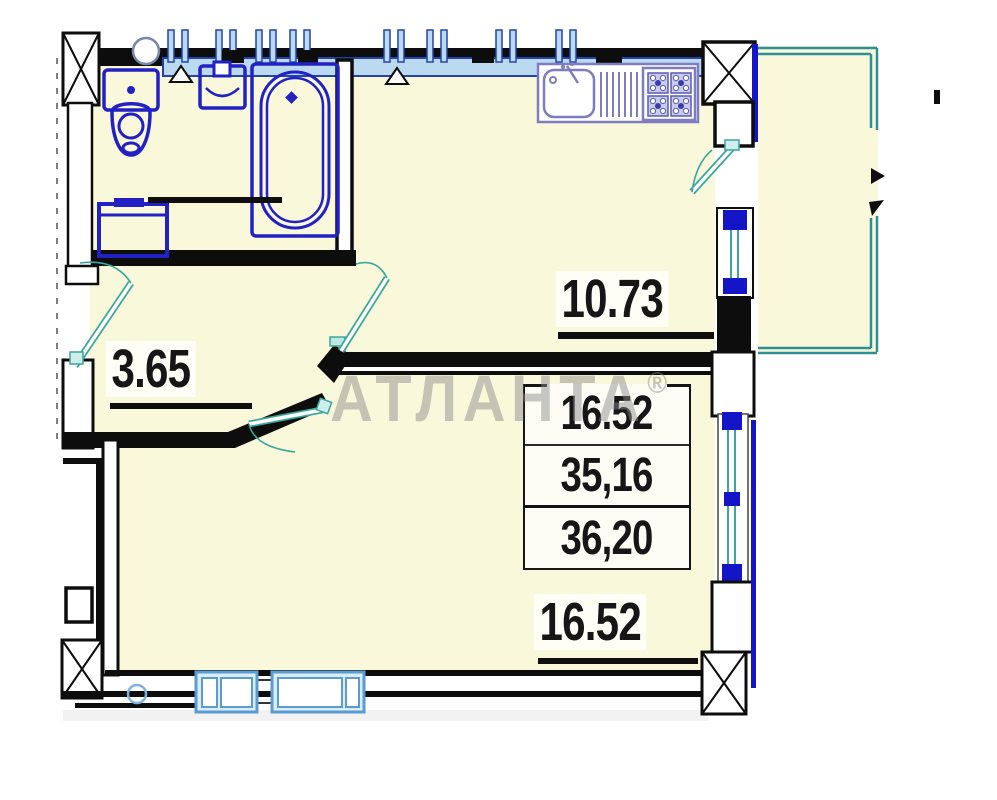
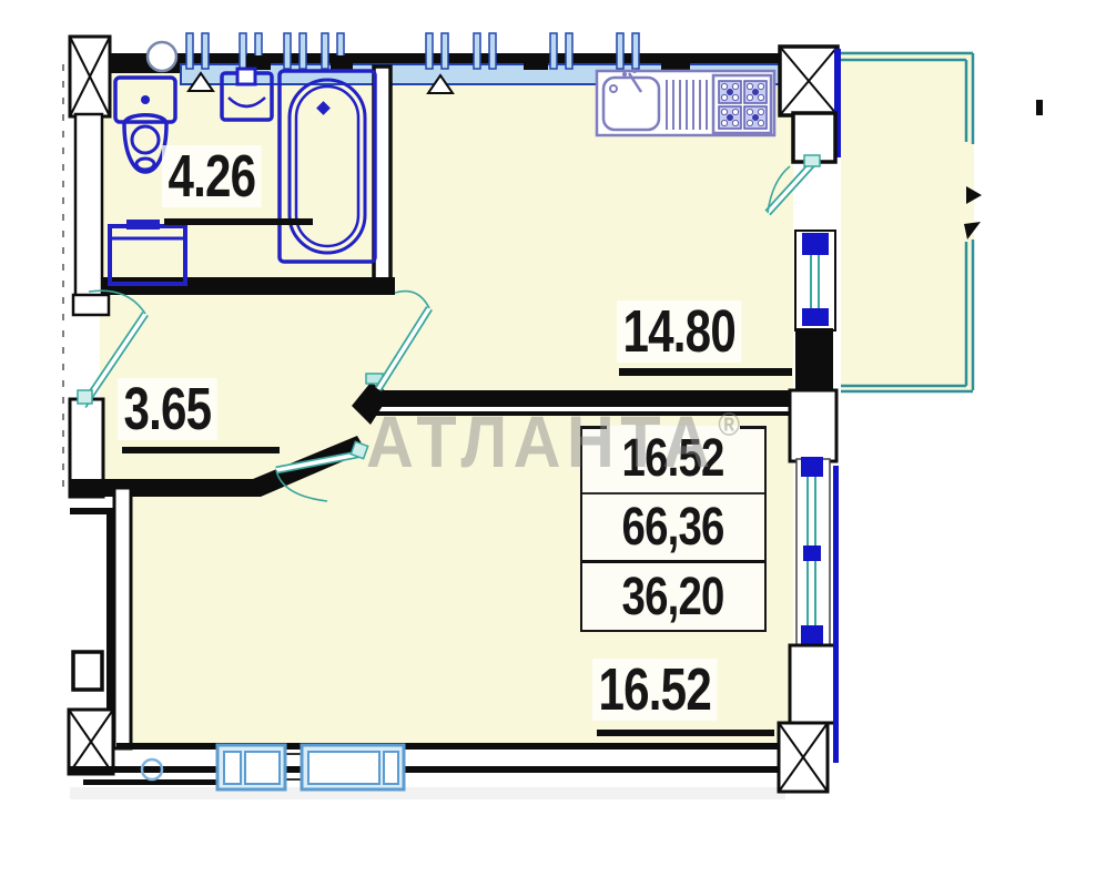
+ 4.26
- 10.73
+ 14.80
  3.65
  16.52
  16.52
- 35,16
+ 66,36
  36,20
  АТЛАНТА®
